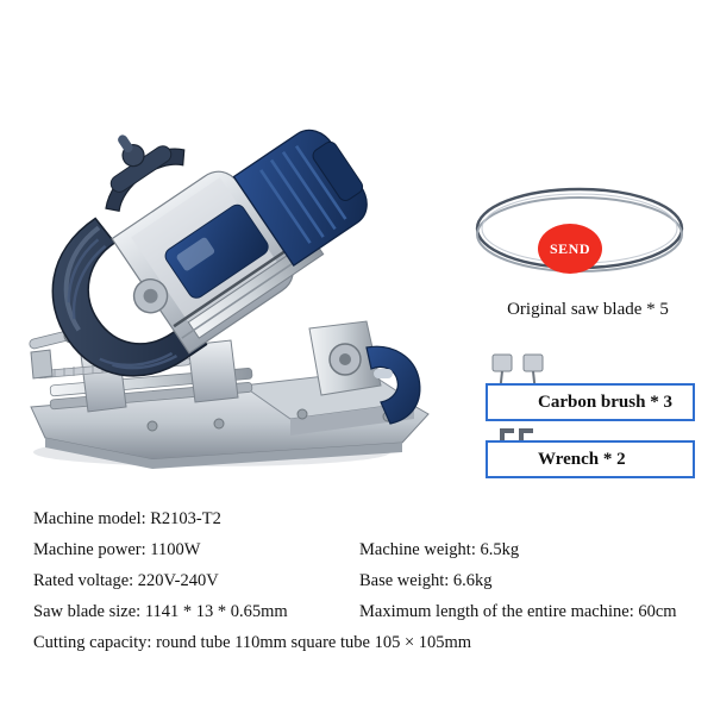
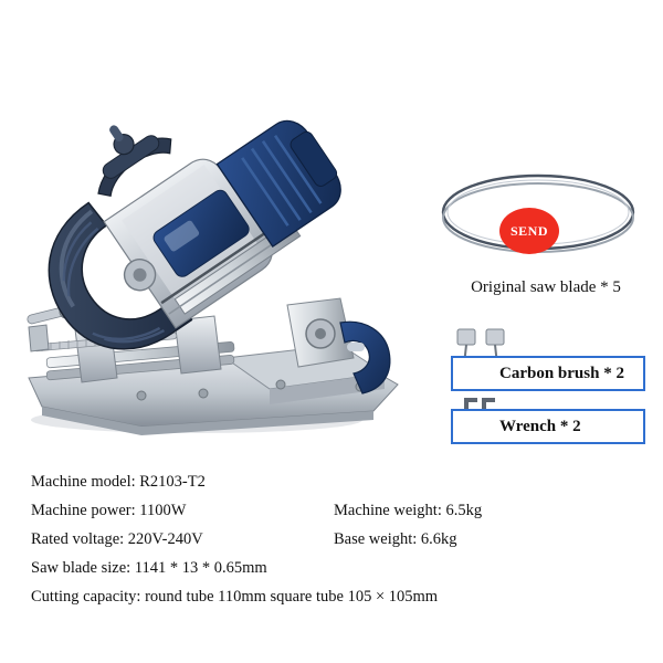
  SEND
  Original saw blade * 5
- Carbon brush * 3
+ Carbon brush * 2
  Wrench * 2
  Machine model: R2103-T2
  Machine power: 1100W
  Rated voltage: 220V-240V
  Saw blade size: 1141 * 13 * 0.65mm
  Cutting capacity: round tube 110mm square tube 105 × 105mm
  Machine weight: 6.5kg
  Base weight: 6.6kg
- Maximum length of the entire machine: 60cm
